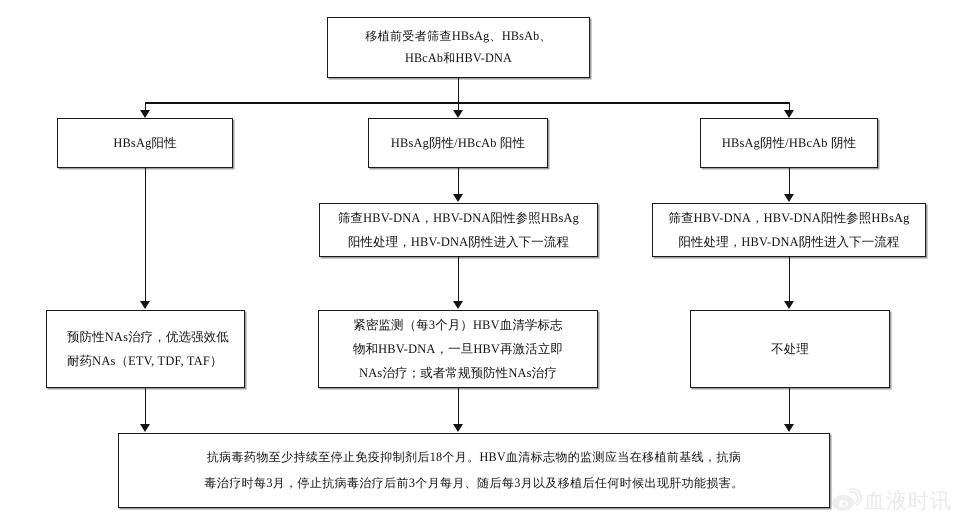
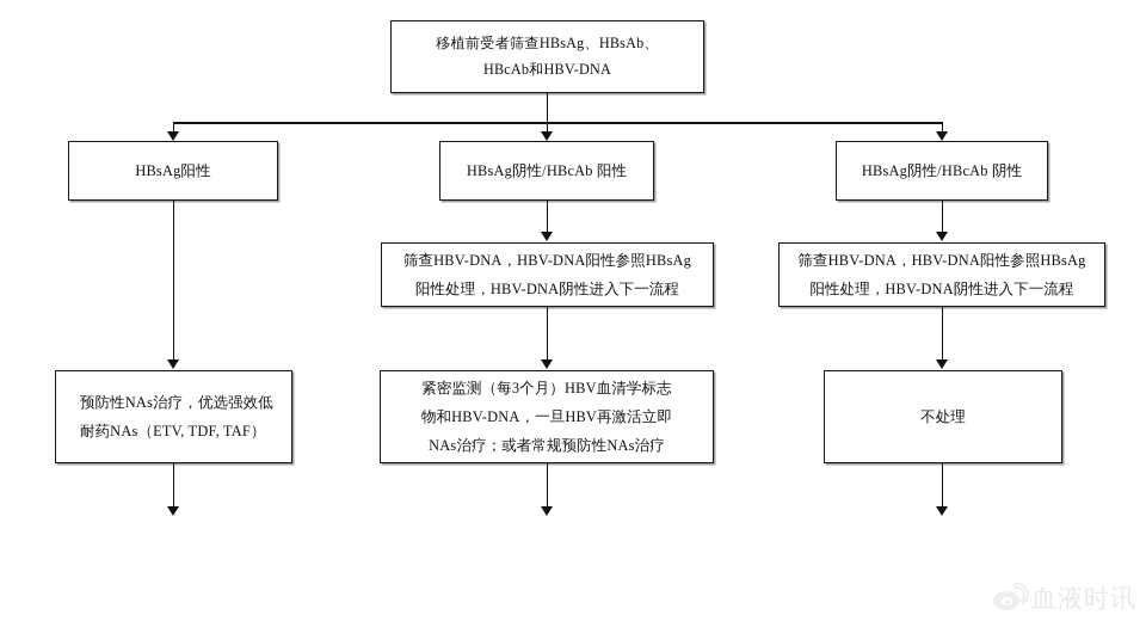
  移植前受者筛查HBsAg、HBsAb、
  HBcAb和HBV-DNA
  HBsAg阳性
  HBsAg阴性/HBcAb 阳性
  HBsAg阴性/HBcAb 阴性
  筛查HBV-DNA，HBV-DNA阳性参照HBsAg
  阳性处理，HBV-DNA阴性进入下一流程
  筛查HBV-DNA，HBV-DNA阳性参照HBsAg
  阳性处理，HBV-DNA阴性进入下一流程
  预防性NAs治疗，优选强效低
  耐药NAs（ETV, TDF, TAF）
  紧密监测（每3个月）HBV血清学标志
  物和HBV-DNA，一旦HBV再激活立即
  NAs治疗；或者常规预防性NAs治疗
  不处理
- 抗病毒药物至少持续至停止免疫抑制剂后18个月。HBV血清标志物的监测应当在移植前基线，抗病
- 毒治疗时每3月，停止抗病毒治疗后前3个月每月、随后每3月以及移植后任何时候出现肝功能损害。
